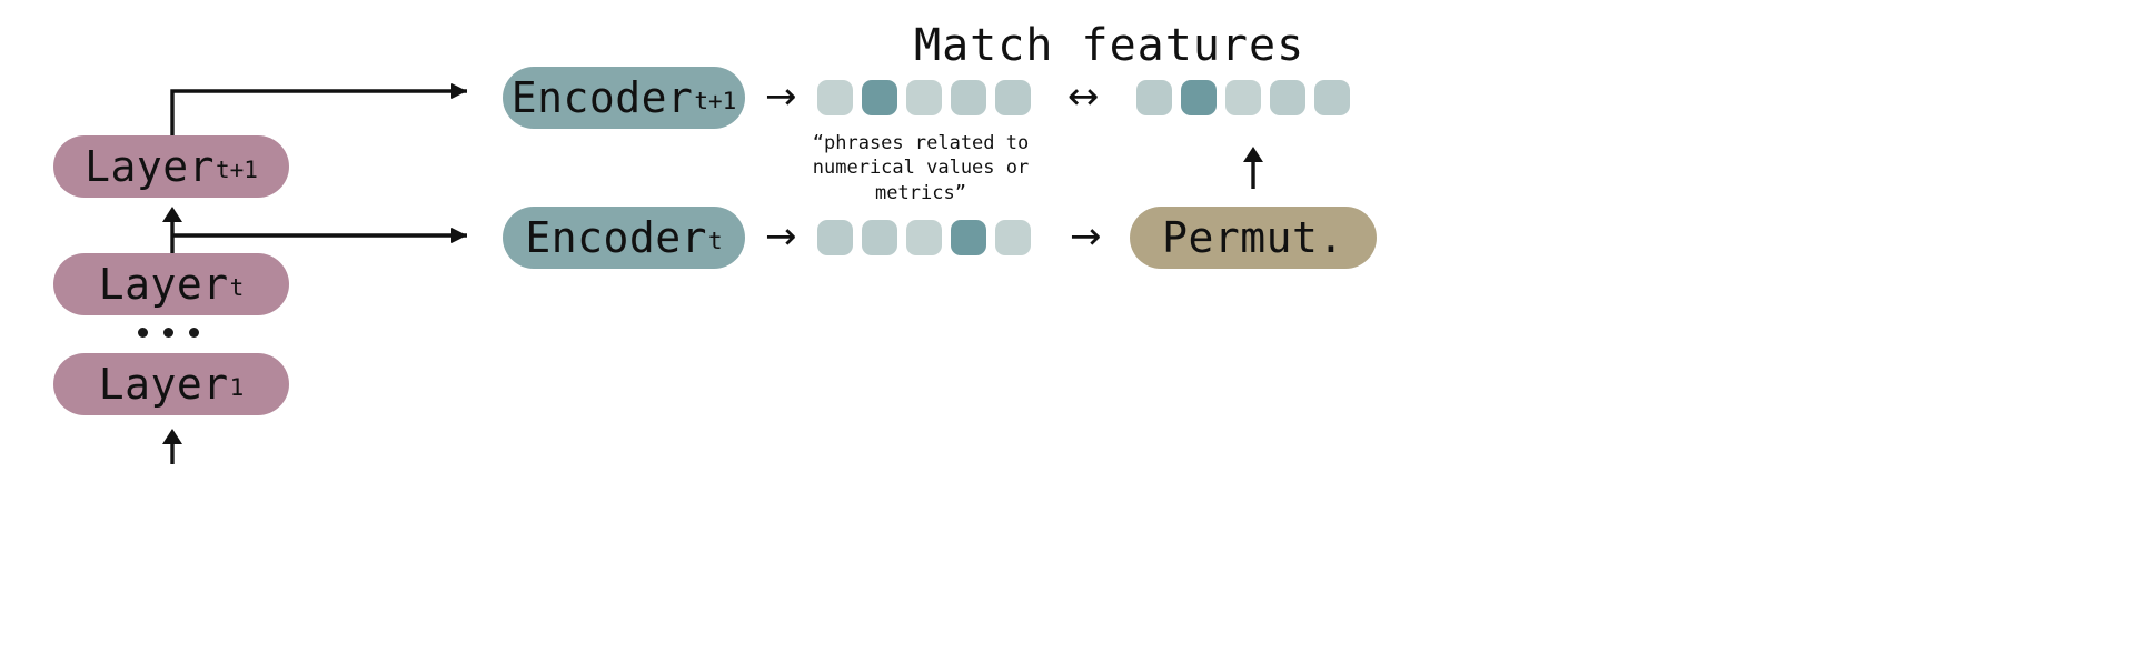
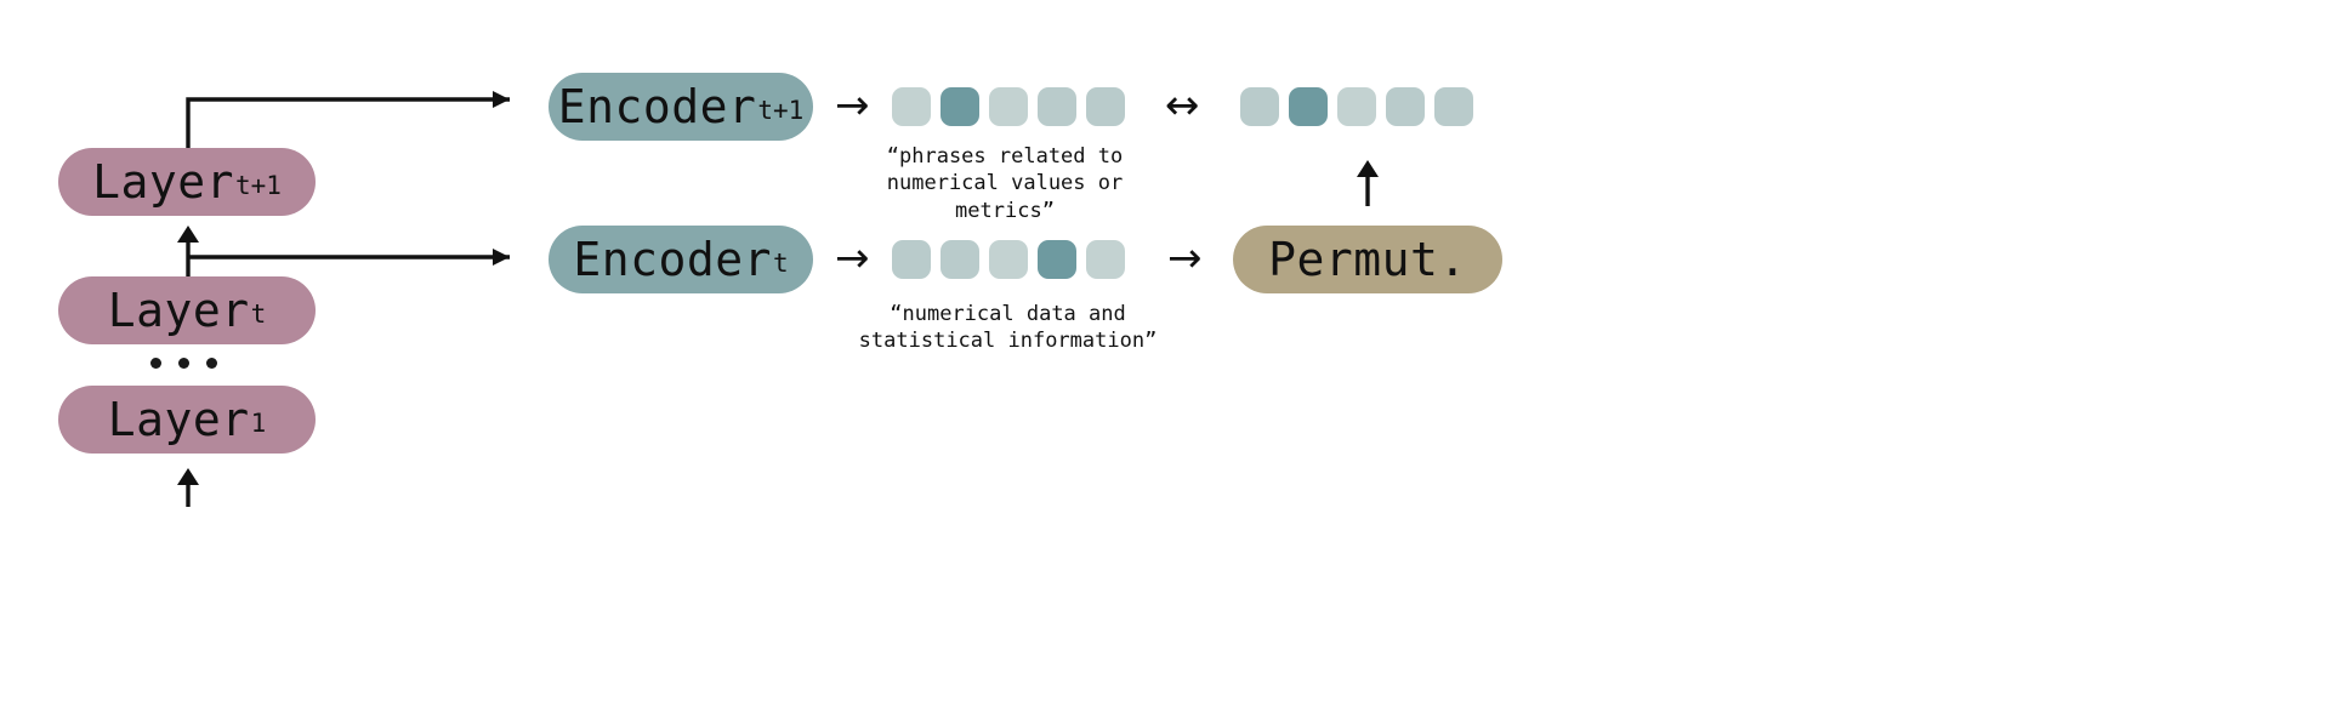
  Layer
  t+1
  Layer
  t
  Layer
  1
  →
  Encoder
  t+1
  →
  Encoder
  t
- Match features
  “phrases related to
  numerical values or metrics”
  ↔
+ “numerical data and
+ statistical information”
  →
  Permut.
